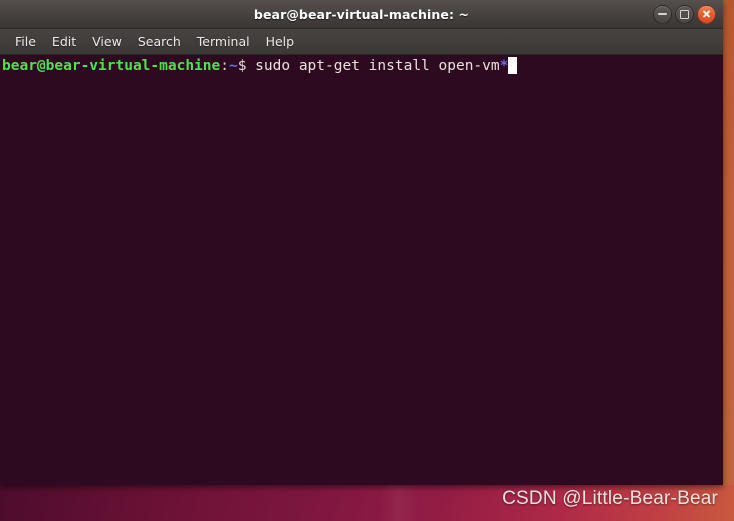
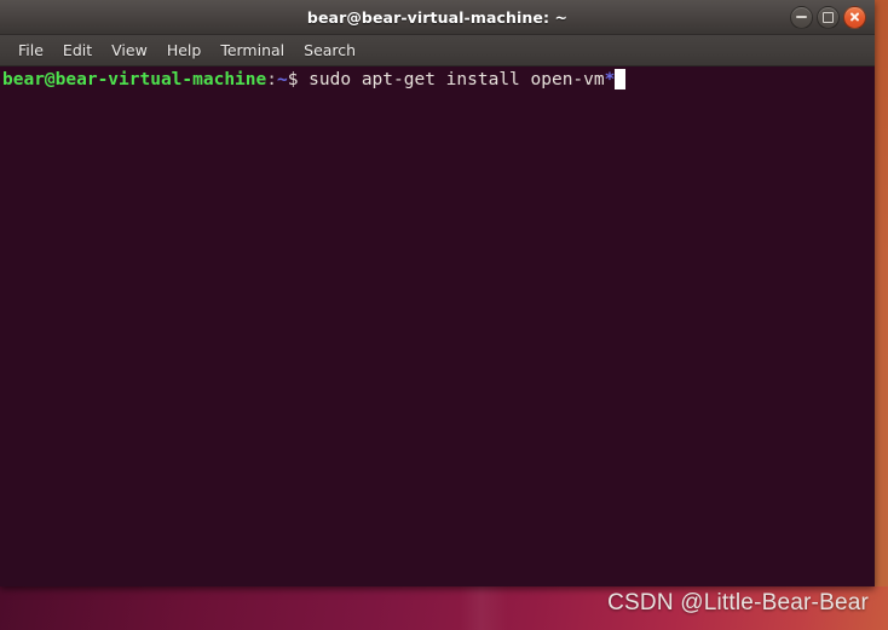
  bear@bear-virtual-machine: ~
  File
  Edit
  View
- Search
+ Help
  Terminal
- Help
+ Search
  bear@bear-virtual-machine:~$ sudo apt-get install open-vm*
  CSDN @Little-Bear-Bear
